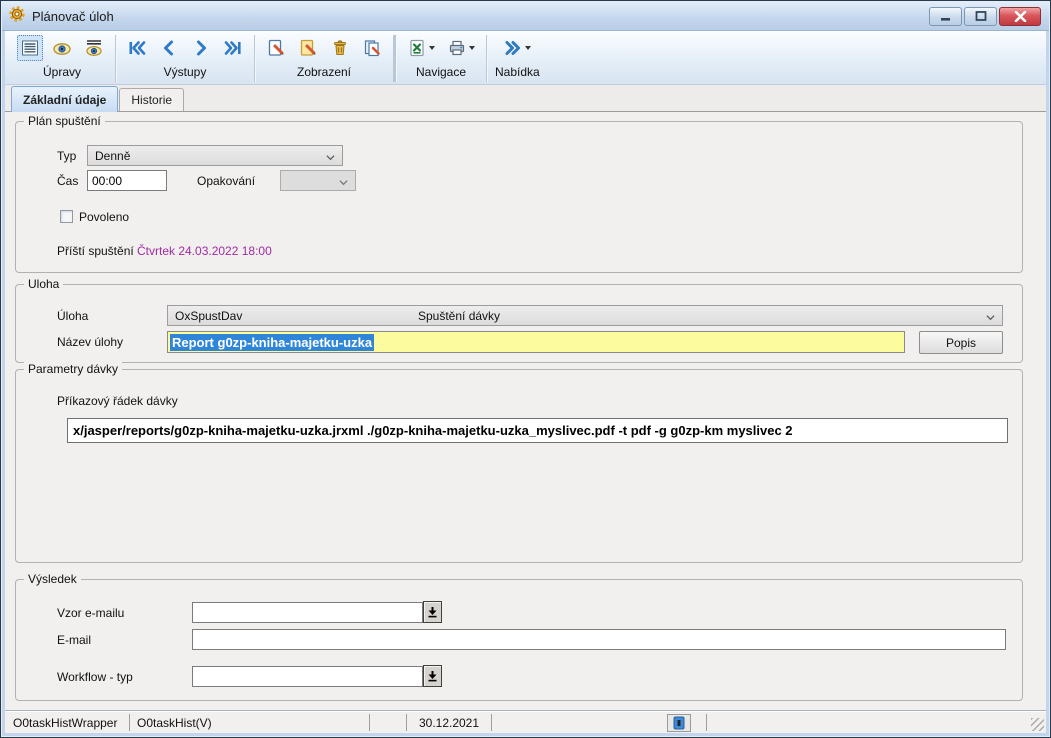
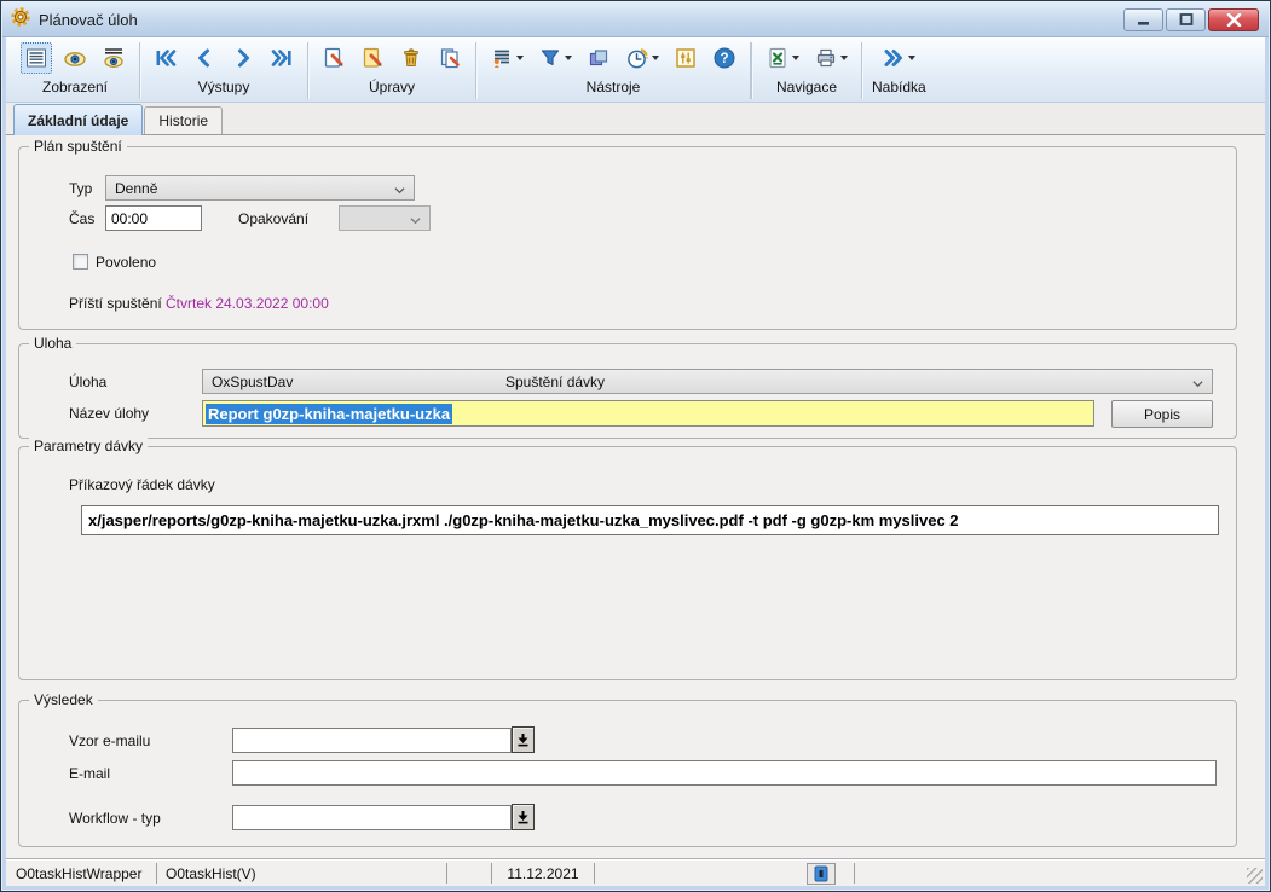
  Plánovač úloh
- Úpravy
+ Zobrazení
  Výstupy
- Zobrazení
+ Úpravy
+ ?
+ Nástroje
  Navigace
  Nabídka
  Základní údaje
  Historie
  Plán spuštění
  Typ
  Denně
  Čas
  00:00
  Opakování
  Povoleno
  Příští spuštění
- Čtvrtek 24.03.2022 18:00
+ Čtvrtek 24.03.2022 00:00
  Uloha
  Úloha
  OxSpustDav
  Spuštění dávky
  Název úlohy
  Report g0zp-kniha-majetku-uzka
  Popis
  Parametry dávky
  Příkazový řádek dávky
  x/jasper/reports/g0zp-kniha-majetku-uzka.jrxml ./g0zp-kniha-majetku-uzka_myslivec.pdf -t pdf -g g0zp-km myslivec 2
  Výsledek
  Vzor e-mailu
  E-mail
  Workflow - typ
  O0taskHistWrapper
  O0taskHist(V)
- 30.12.2021
+ 11.12.2021
